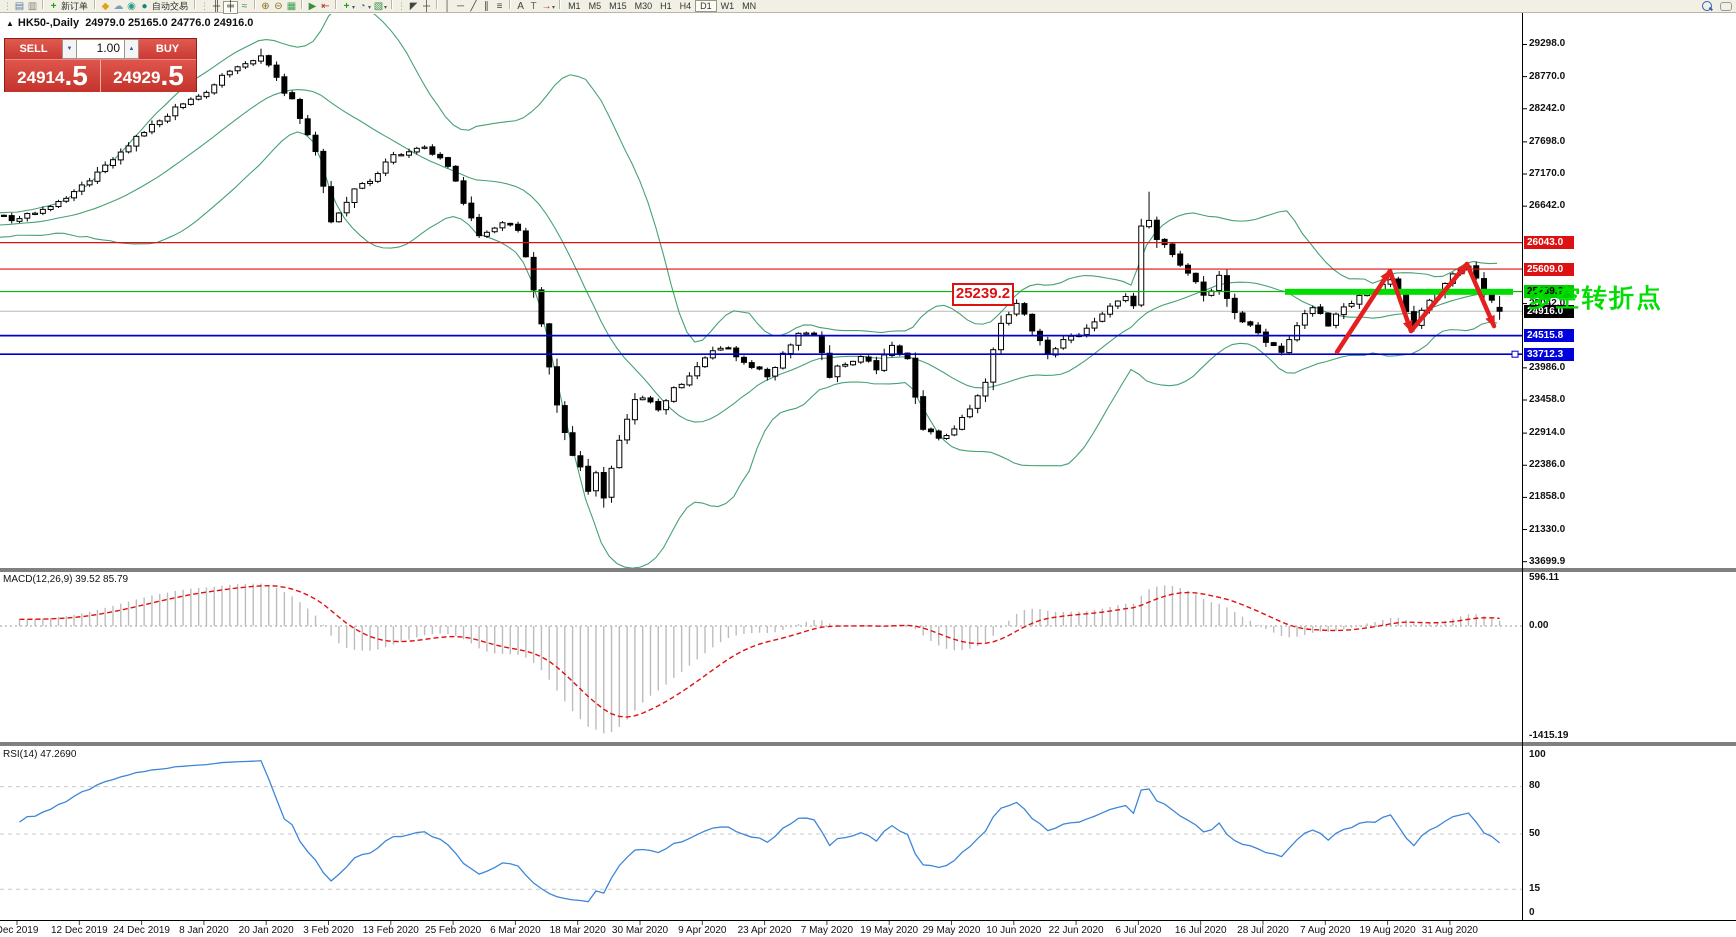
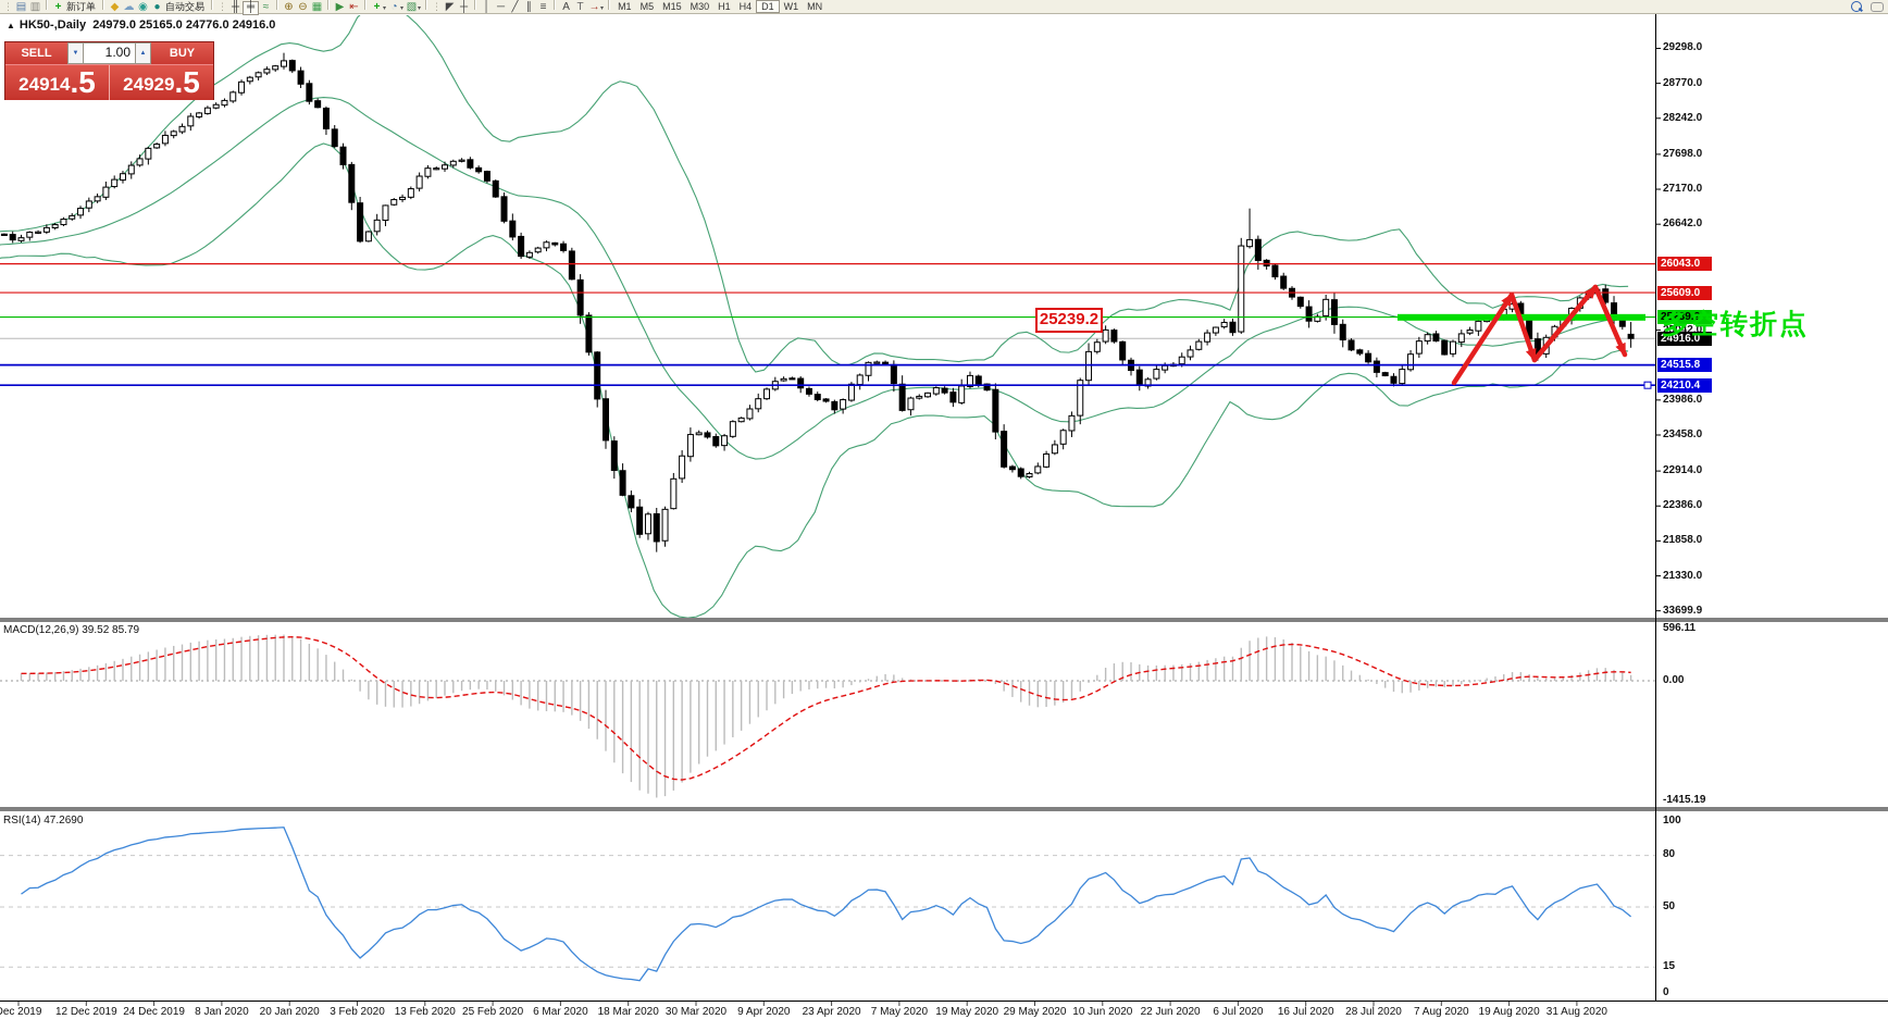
  ⋮ ▤ ▥ + 新订单 ◆ ☁ ◉ ● 自动交易 ⋮ ╫ ╪ ≈ ⊕ ⊖ ▦ ▶ ⇤ + ◔ ▧ ⋮ ◤ ┼ │ ─ ╱ ∥ ≡ A T →
  M1 M5 M15 M30 H1 H4 D1 W1 MN
  ▲ HK50-,Daily 24979.0 25165.0 24776.0 24916.0
  SELL
  1.00
  BUY
  24914
  .5
  24929
  .5
  25239.2
  多空转折点
  MACD(12,26,9) 39.52 85.79
  RSI(14) 47.2690
  29298.0
  28770.0
  28242.0
  27698.0
  27170.0
  26642.0
  25042.0
  23986.0
  23458.0
  22914.0
  22386.0
  21858.0
  21330.0
  33699.9
  26043.0
  25609.0
  25239.2
  24916.0
  24515.8
- 33712.3
+ 24210.4
  596.11
  0.00
  -1415.19
  100
  80
  50
  15
  0
  ec 2019
  12 Dec 2019
  24 Dec 2019
  8 Jan 2020
  20 Jan 2020
  3 Feb 2020
  13 Feb 2020
  25 Feb 2020
  6 Mar 2020
  18 Mar 2020
  30 Mar 2020
  9 Apr 2020
  23 Apr 2020
  7 May 2020
  19 May 2020
  29 May 2020
  10 Jun 2020
  22 Jun 2020
  6 Jul 2020
  16 Jul 2020
  28 Jul 2020
  7 Aug 2020
  19 Aug 2020
  31 Aug 2020
